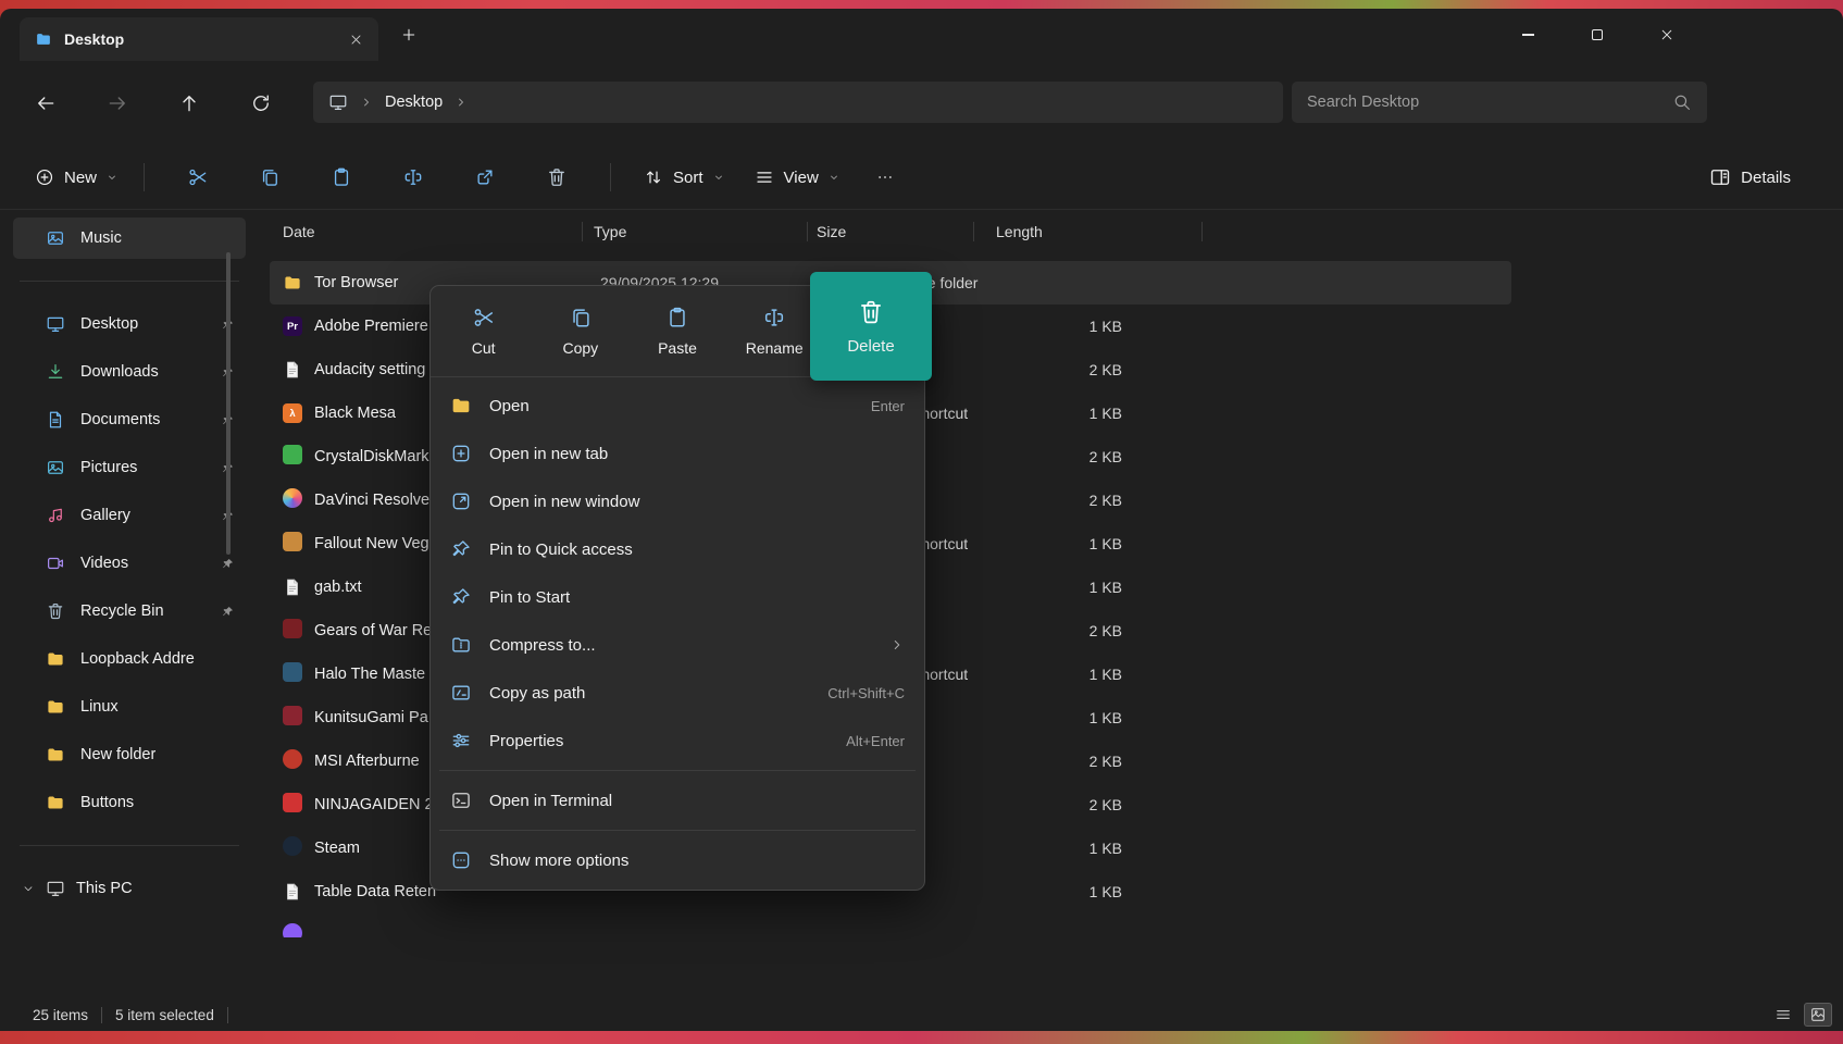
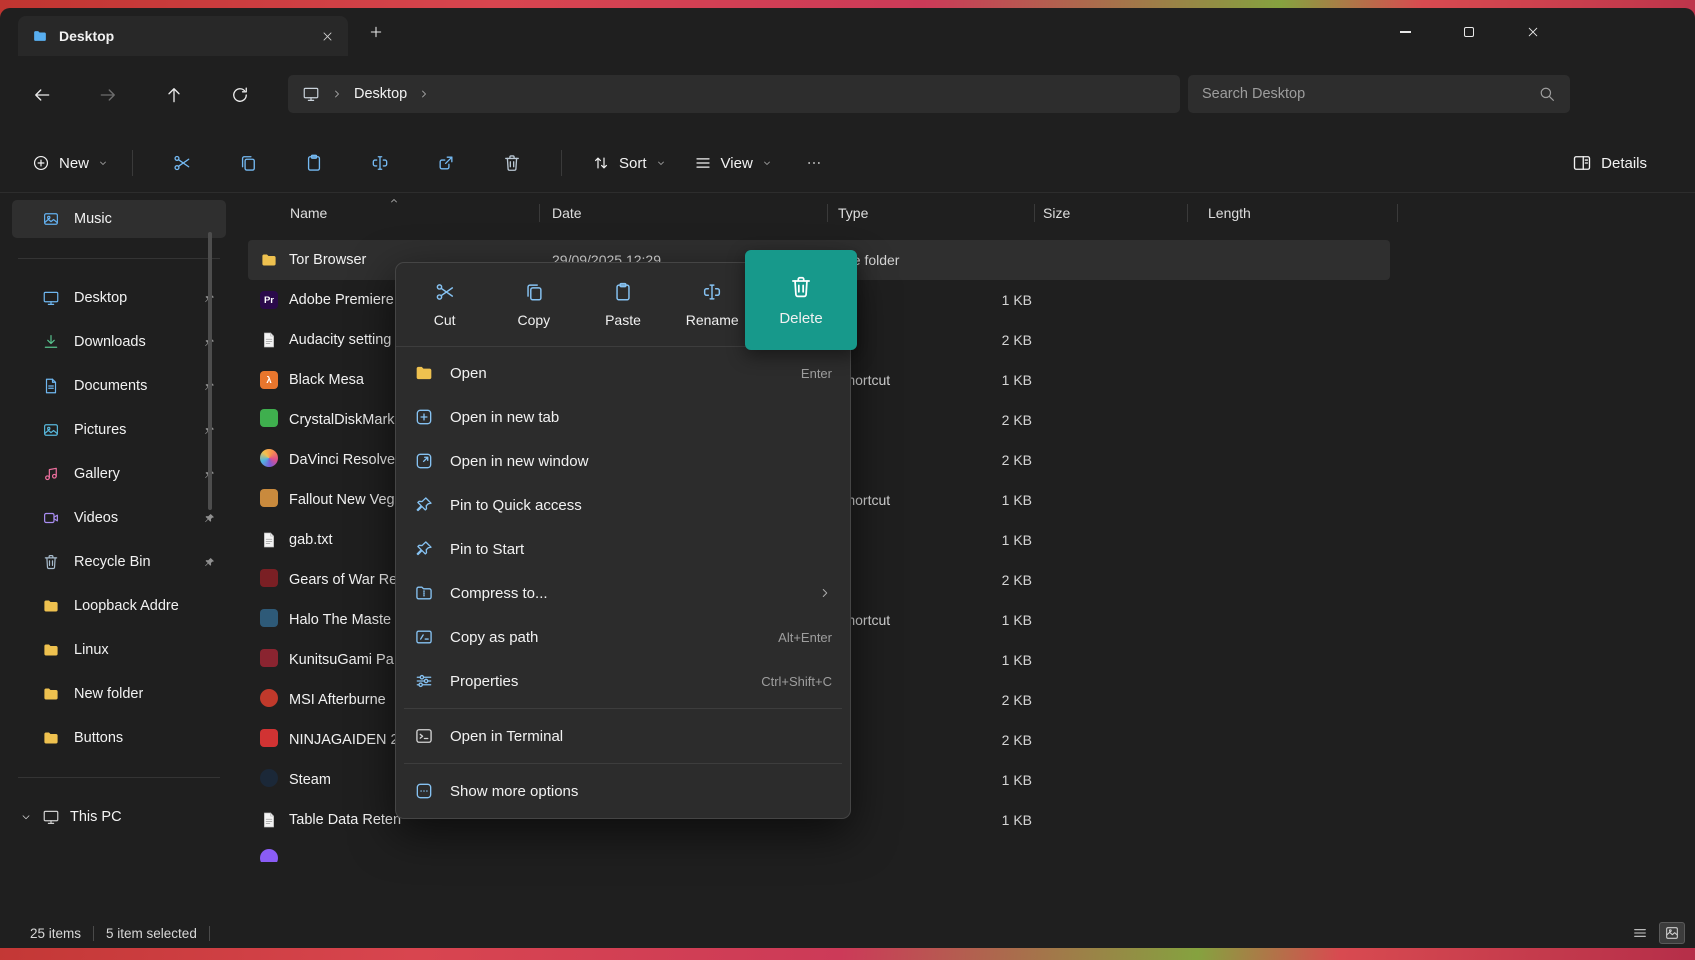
  Desktop
  Desktop
  Search Desktop
  New
  Sort
  View
  Details
  Music
  Desktop
  Downloads
  Documents
  Pictures
  Gallery
  Videos
  Recycle Bin
  Loopback Addre
  Linux
  New folder
  Buttons
  This PC
+ Name
  Date
  Type
  Size
  Length
  Tor Browser
  29/09/2025 12:29
  Pr
  Adobe Premiere
  1 KB
  Audacity setting
  2 KB
  λ
  Black Mesa
  hortcut
  1 KB
  CrystalDiskMark
  2 KB
  DaVinci Resolve
  2 KB
  Fallout New Veg
  hortcut
  1 KB
  gab.txt
  1 KB
  Gears of War Re
  2 KB
  Halo The Maste
  hortcut
  1 KB
  KunitsuGami Pa
  1 KB
  MSI Afterburne
  2 KB
  NINJAGAIDEN
  2 KB
  Steam
  1 KB
  Table Data Reten
  1 KB
  Cut
  Copy
  Paste
  Rename
  Delete
  Open
  Enter
  Open in new tab
  Open in new window
  Pin to Quick access
  Pin to Start
  Compress to...
  Copy as path
- Ctrl+Shift+C
+ Alt+Enter
  Properties
- Alt+Enter
+ Ctrl+Shift+C
  Open in Terminal
  Show more options
  25 items
  5 item selected
